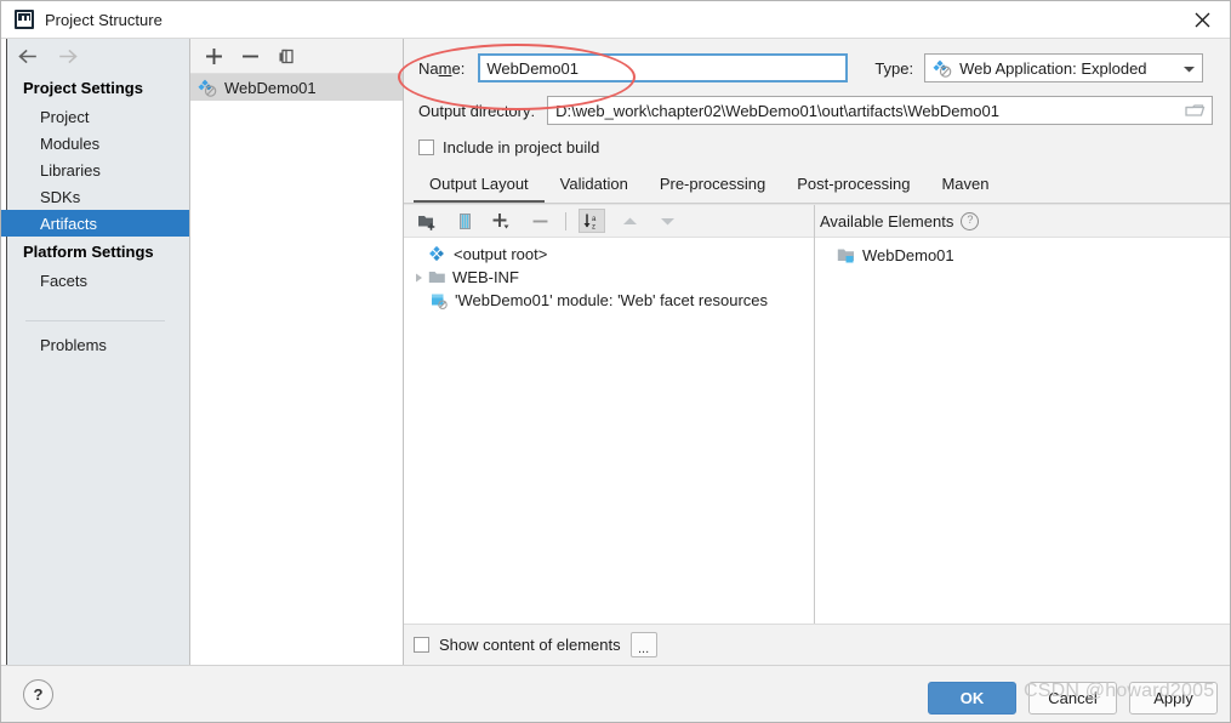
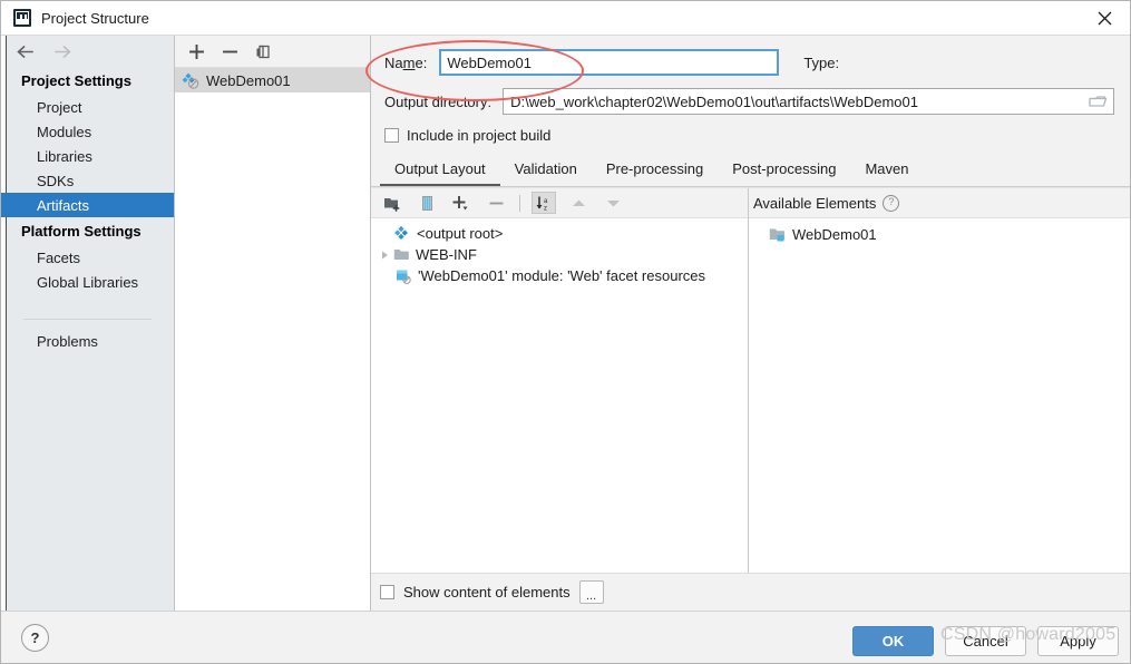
  Project Structure
  Project Settings
  Project
  Modules
  Libraries
  SDKs
  Artifacts
  Platform Settings
  Facets
+ Global Libraries
  Problems
  WebDemo01
  Name:
  WebDemo01
  Type:
- Web Application: Exploded
  Output directory:
  D:\web_work\chapter02\WebDemo01\out\artifacts\WebDemo01
  Include in project build
  Output Layout
  Validation
  Pre-processing
  Post-processing
  Maven
  <output root>
  WEB-INF
  'WebDemo01' module: 'Web' facet resources
  Available Elements
  ?
  WebDemo01
  Show content of elements
  ...
  ?
  OK
  Cancel
  Apply
  CSDN @howard2005
